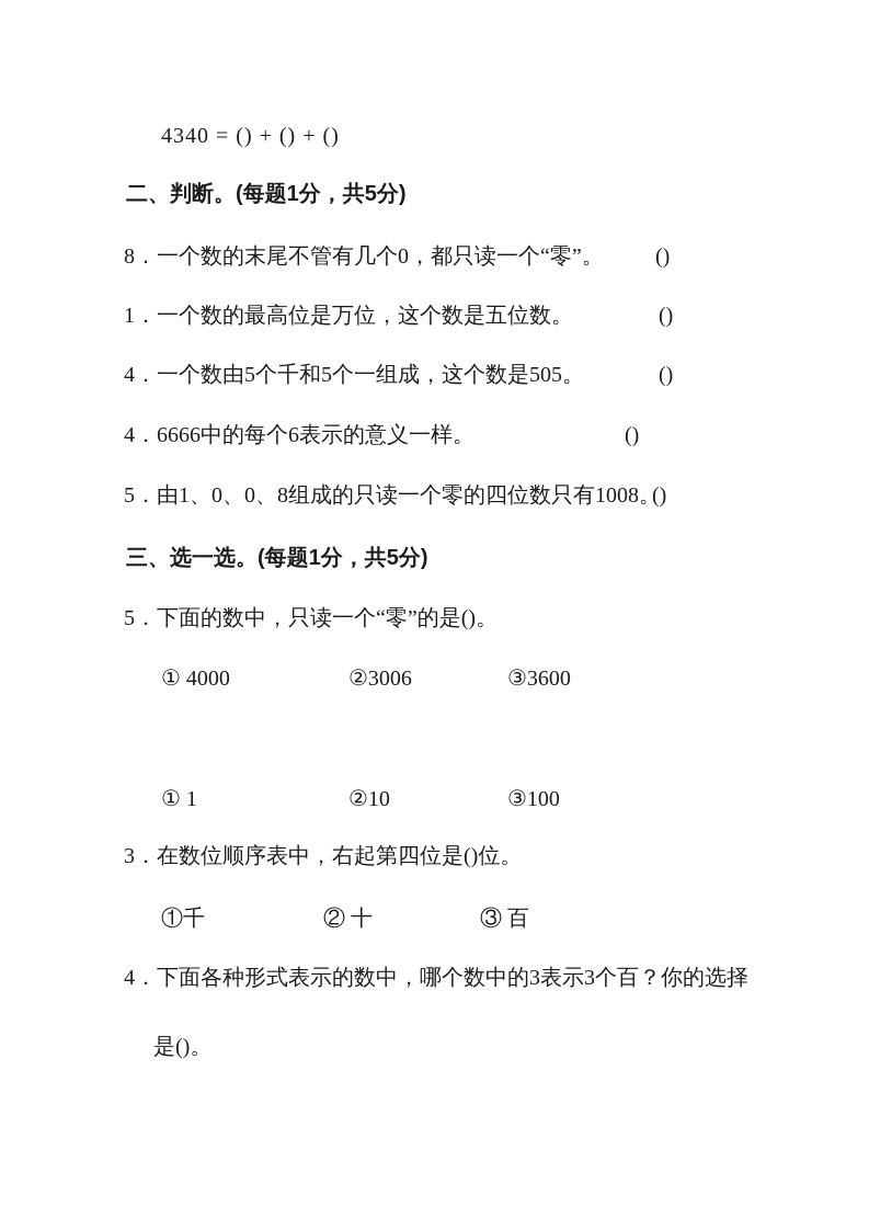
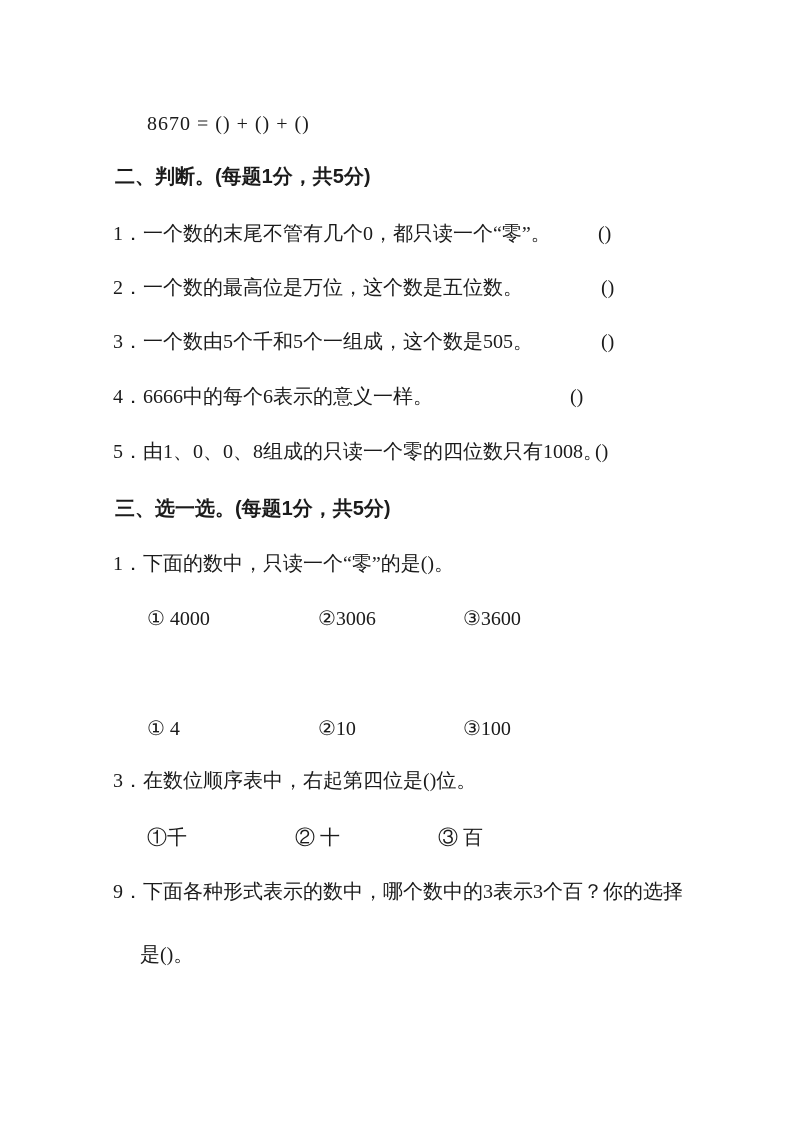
- 4340 = () + () + ()
+ 8670 = () + () + ()
  二、判断。(每题1分，共5分)
- 8．一个数的末尾不管有几个0，都只读一个“零”。
+ 1．一个数的末尾不管有几个0，都只读一个“零”。
  ()
- 1．一个数的最高位是万位，这个数是五位数。
+ 2．一个数的最高位是万位，这个数是五位数。
  ()
- 4．一个数由5个千和5个一组成，这个数是505。
+ 3．一个数由5个千和5个一组成，这个数是505。
  ()
  4．6666中的每个6表示的意义一样。
  ()
  5．由1、0、0、8组成的只读一个零的四位数只有1008。
  ()
  三、选一选。(每题1分，共5分)
- 5．下面的数中，只读一个“零”的是()。
+ 1．下面的数中，只读一个“零”的是()。
  ① 4000 ②3006 ③3600
- ① 1 ②10 ③100
+ ① 4 ②10 ③100
  3．在数位顺序表中，右起第四位是()位。
  ①千 ② 十 ③ 百
- 4．下面各种形式表示的数中，哪个数中的3表示3个百？你的选择
+ 9．下面各种形式表示的数中，哪个数中的3表示3个百？你的选择
  是()。
